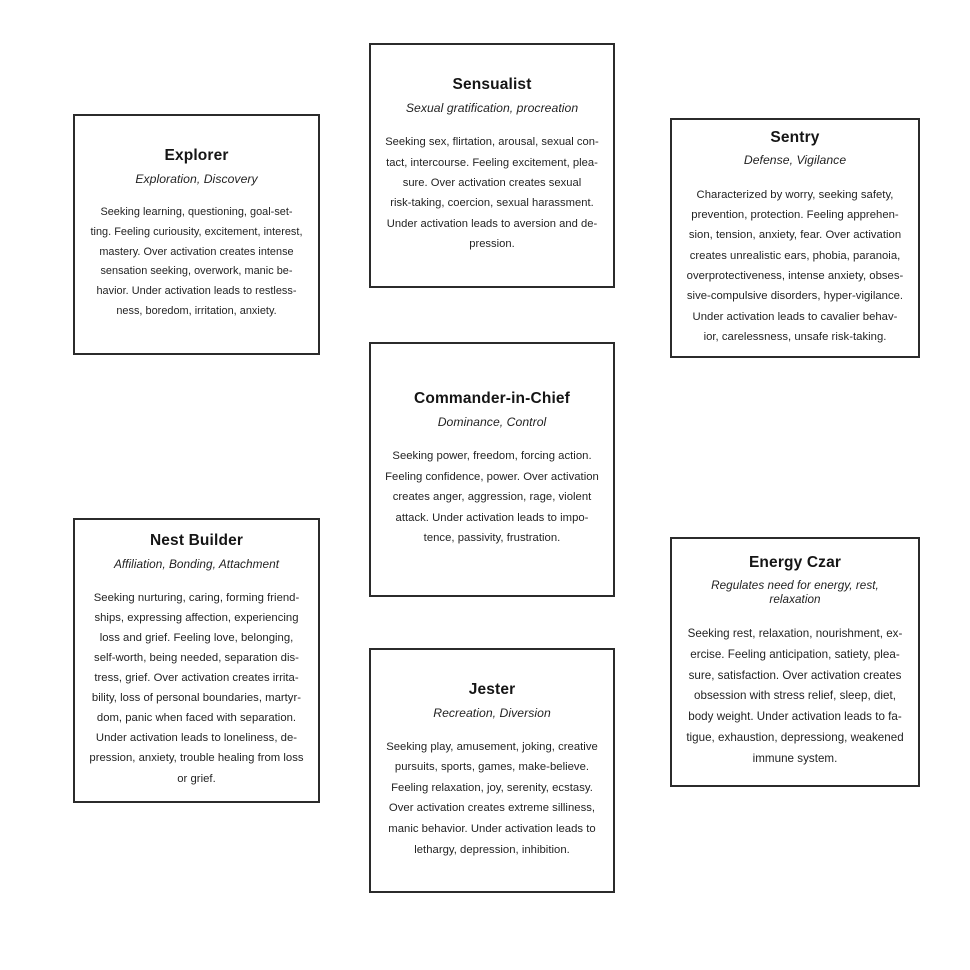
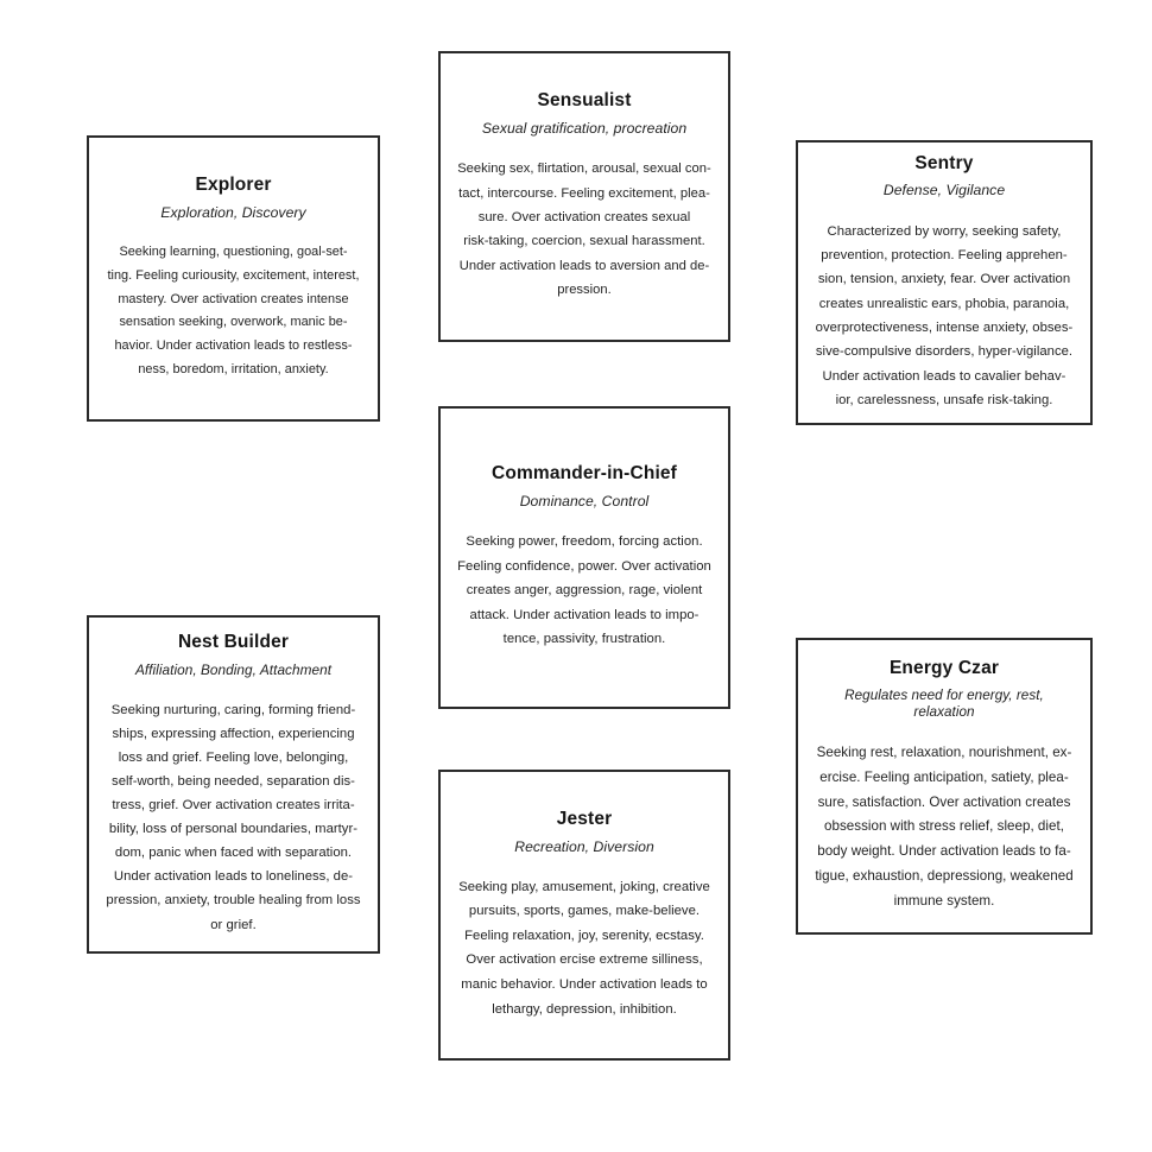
  Explorer
  Exploration, Discovery
  Seeking learning, questioning, goal-set-
  ting. Feeling curiousity, excitement, interest,
  mastery. Over activation creates intense
  sensation seeking, overwork, manic be-
  havior. Under activation leads to restless-
  ness, boredom, irritation, anxiety.
  Nest Builder
  Affiliation, Bonding, Attachment
  Seeking nurturing, caring, forming friend-
  ships, expressing affection, experiencing
  loss and grief. Feeling love, belonging,
  self-worth, being needed, separation dis-
  tress, grief. Over activation creates irrita-
  bility, loss of personal boundaries, martyr-
  dom, panic when faced with separation.
  Under activation leads to loneliness, de-
  pression, anxiety, trouble healing from loss
  or grief.
  Sensualist
  Sexual gratification, procreation
  Seeking sex, flirtation, arousal, sexual con-
  tact, intercourse. Feeling excitement, plea-
  sure. Over activation creates sexual
  risk-taking, coercion, sexual harassment.
  Under activation leads to aversion and de-
  pression.
  Commander-in-Chief
  Dominance, Control
  Seeking power, freedom, forcing action.
  Feeling confidence, power. Over activation
  creates anger, aggression, rage, violent
  attack. Under activation leads to impo-
  tence, passivity, frustration.
  Jester
  Recreation, Diversion
  Seeking play, amusement, joking, creative
  pursuits, sports, games, make-believe.
  Feeling relaxation, joy, serenity, ecstasy.
- Over activation creates extreme silliness,
+ Over activation ercise extreme silliness,
  manic behavior. Under activation leads to
  lethargy, depression, inhibition.
  Sentry
  Defense, Vigilance
  Characterized by worry, seeking safety,
  prevention, protection. Feeling apprehen-
  sion, tension, anxiety, fear. Over activation
  creates unrealistic ears, phobia, paranoia,
  overprotectiveness, intense anxiety, obses-
  sive-compulsive disorders, hyper-vigilance.
  Under activation leads to cavalier behav-
  ior, carelessness, unsafe risk-taking.
  Energy Czar
  Regulates need for energy, rest, relaxation
  Seeking rest, relaxation, nourishment, ex-
  ercise. Feeling anticipation, satiety, plea-
  sure, satisfaction. Over activation creates
  obsession with stress relief, sleep, diet,
  body weight. Under activation leads to fa-
  tigue, exhaustion, depressiong, weakened
  immune system.
